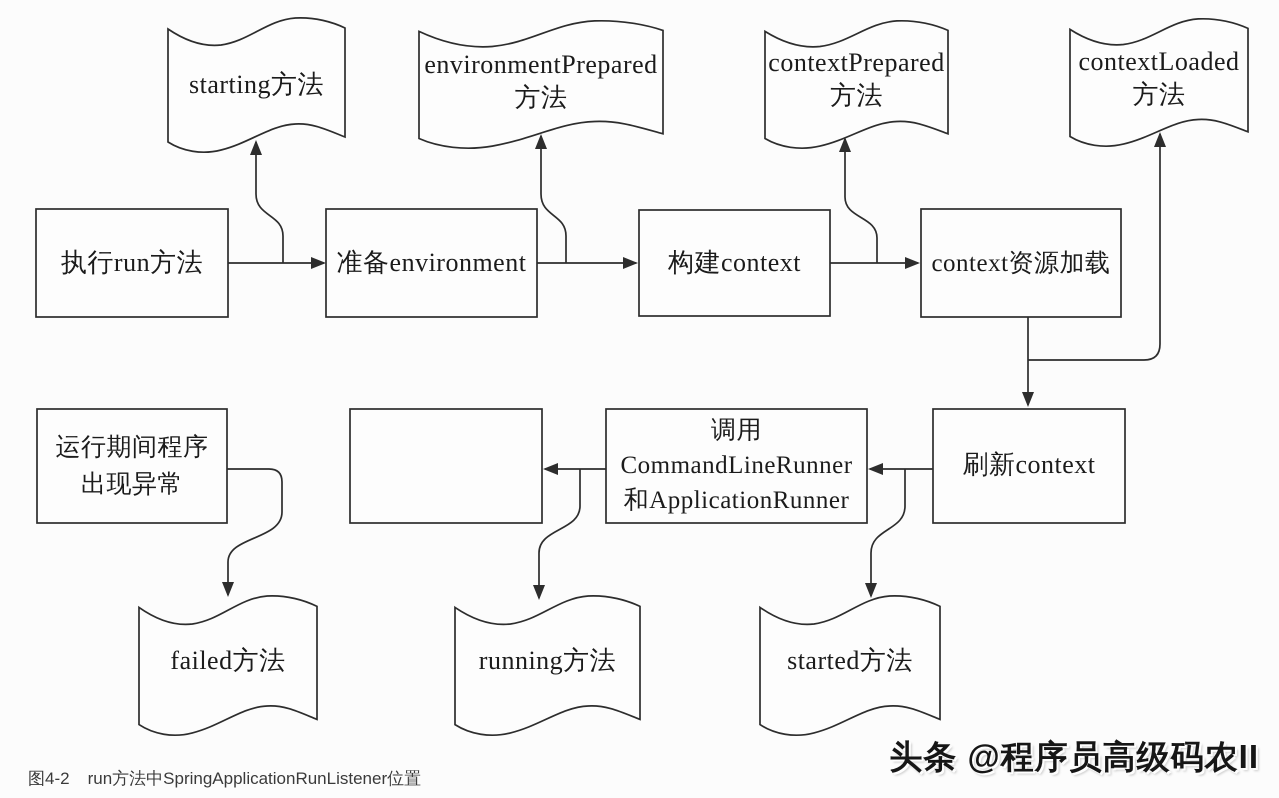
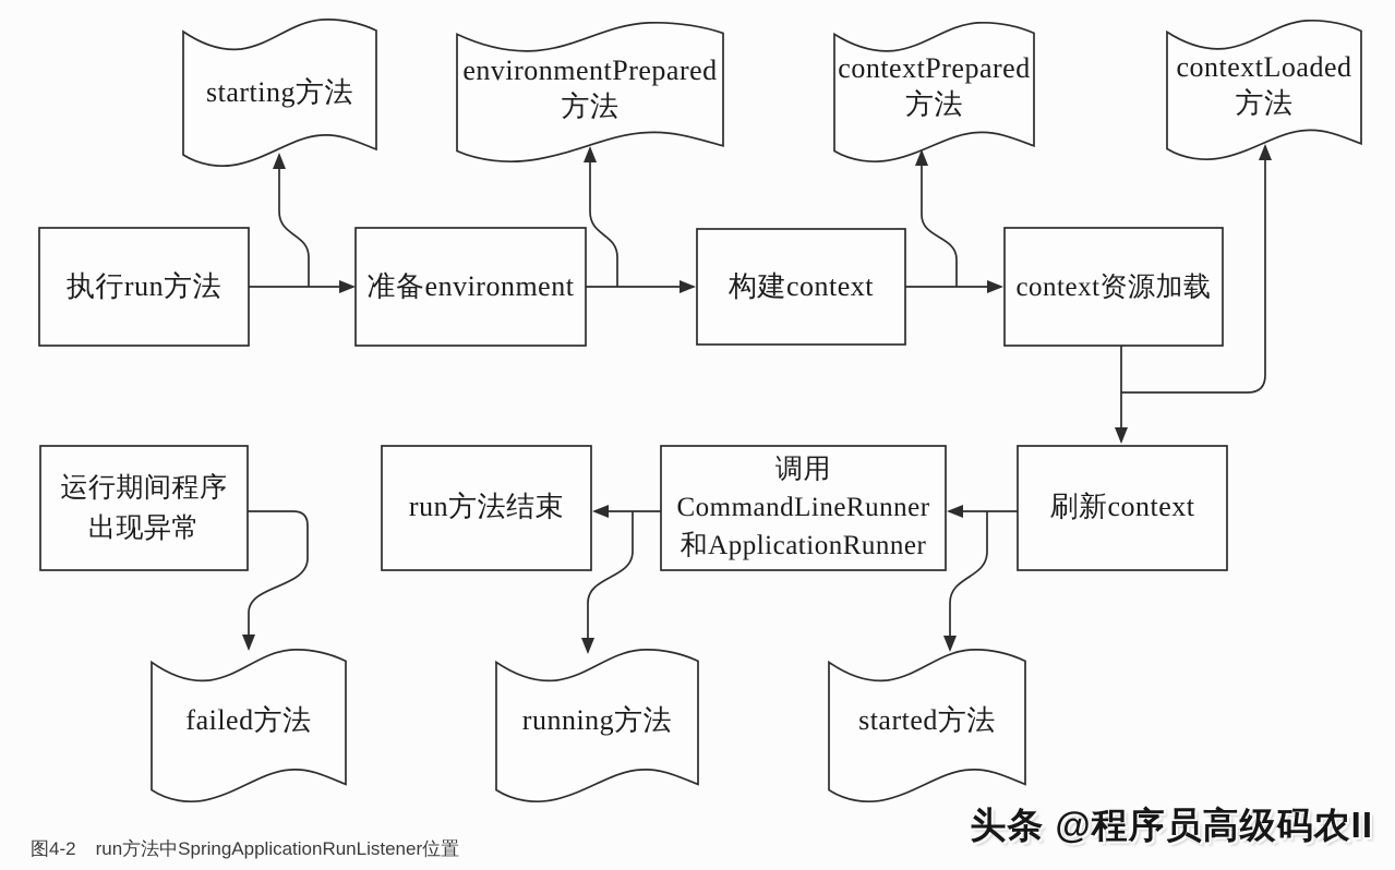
  starting方法
  environmentPrepared
  方法
  contextPrepared
  方法
  contextLoaded
  方法
  failed方法
  running方法
  started方法
  执行run方法
  准备environment
  构建context
  context资源加载
  运行期间程序
  出现异常
+ run方法结束
  调用
  CommandLineRunner
  和ApplicationRunner
  刷新context
  图4-2 run方法中SpringApplicationRunListener位置
  头条 @程序员高级码农II
